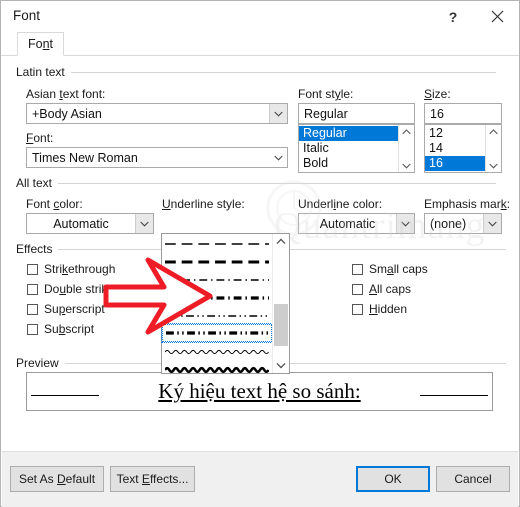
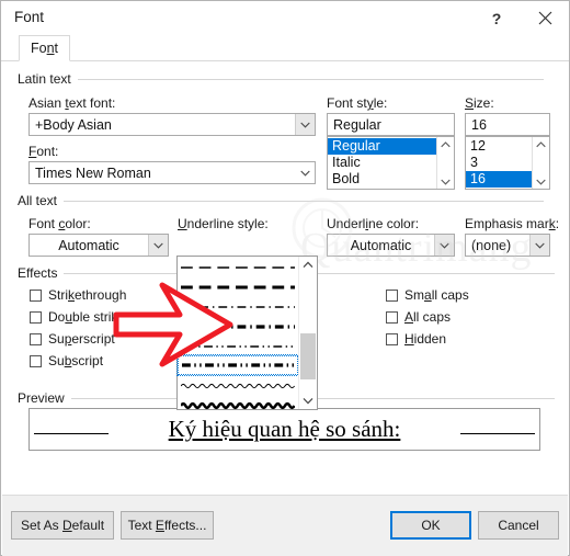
  Font
  ?
  Font
  Quantrimang
  Latin text
  Asian text font:
  +Body Asian
  Font:
  Times New Roman
  Font style:
  Regular
  Regular
  Italic
  Bold
  Size:
  16
  12
- 14
+ 3
  16
  All text
  Font color:
  Automatic
  Underline style:
  Underline color:
  Automatic
  Emphasis mark:
  (none)
  Effects
  Strikethrough
  Superscript
  Subscript
  Small caps
  All caps
  Hidden
  Preview
- Ký hiệu text hệ so sánh:
+ Ký hiệu quan hệ so sánh:
  Set As Default
  Text Effects...
  OK
  Cancel
